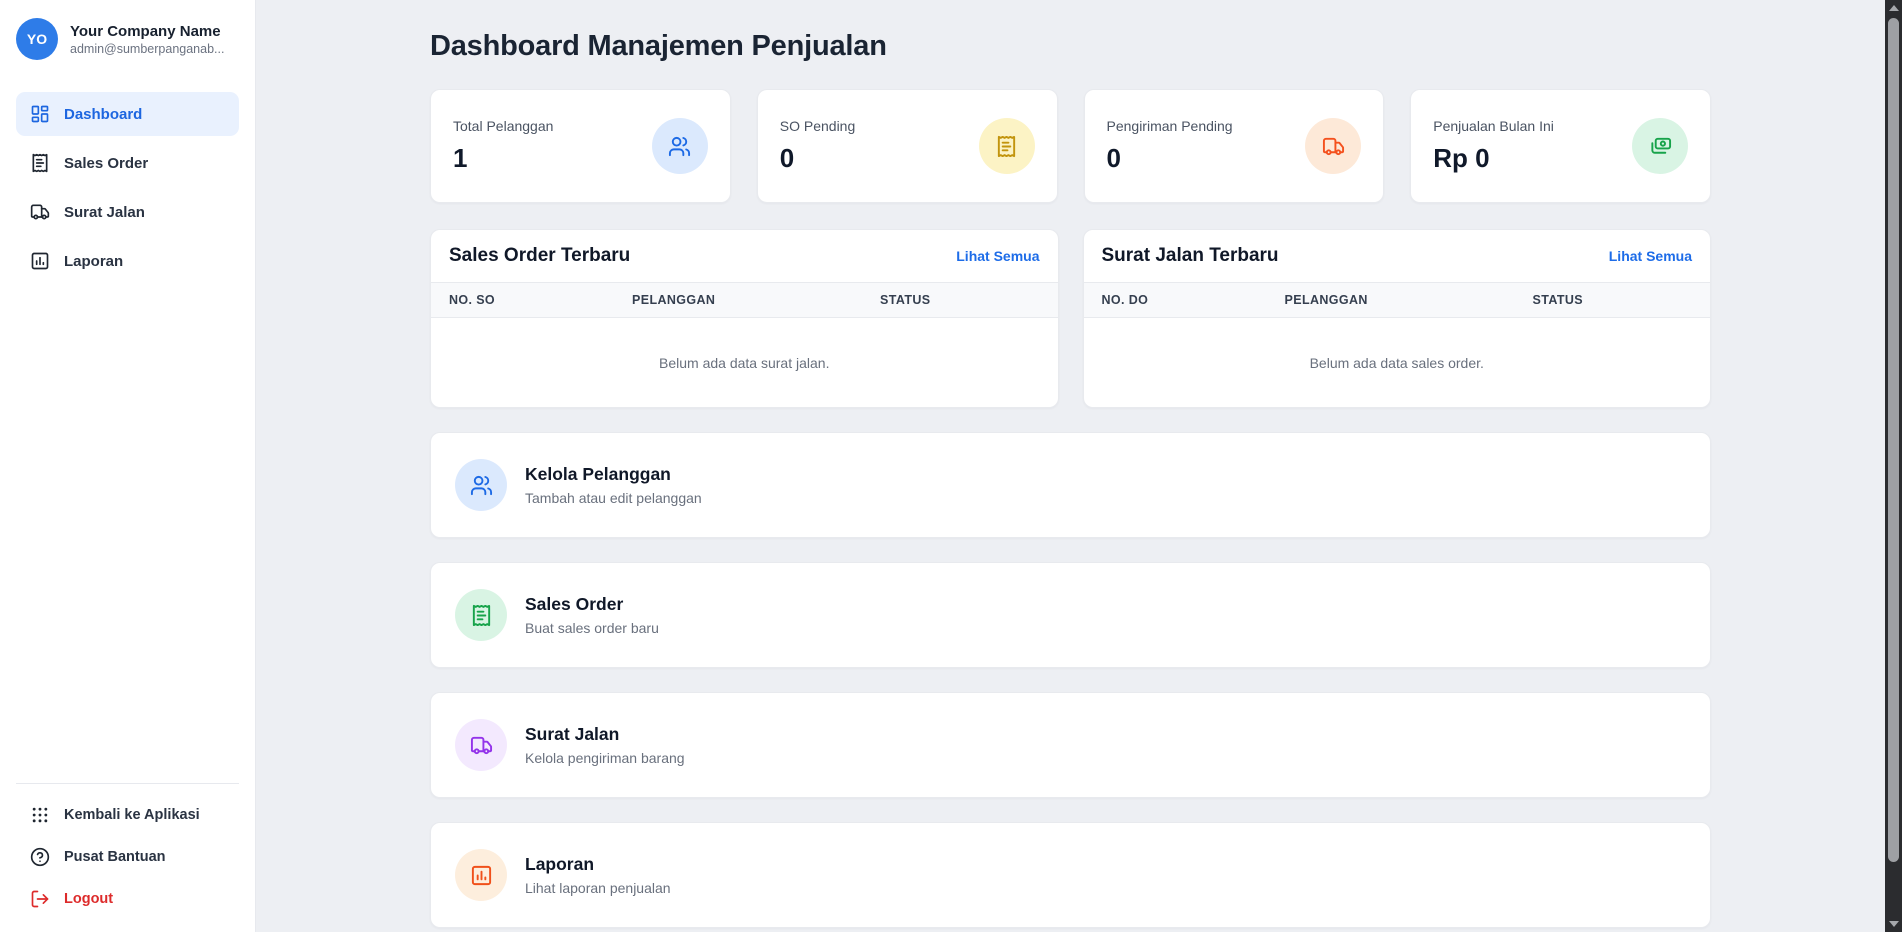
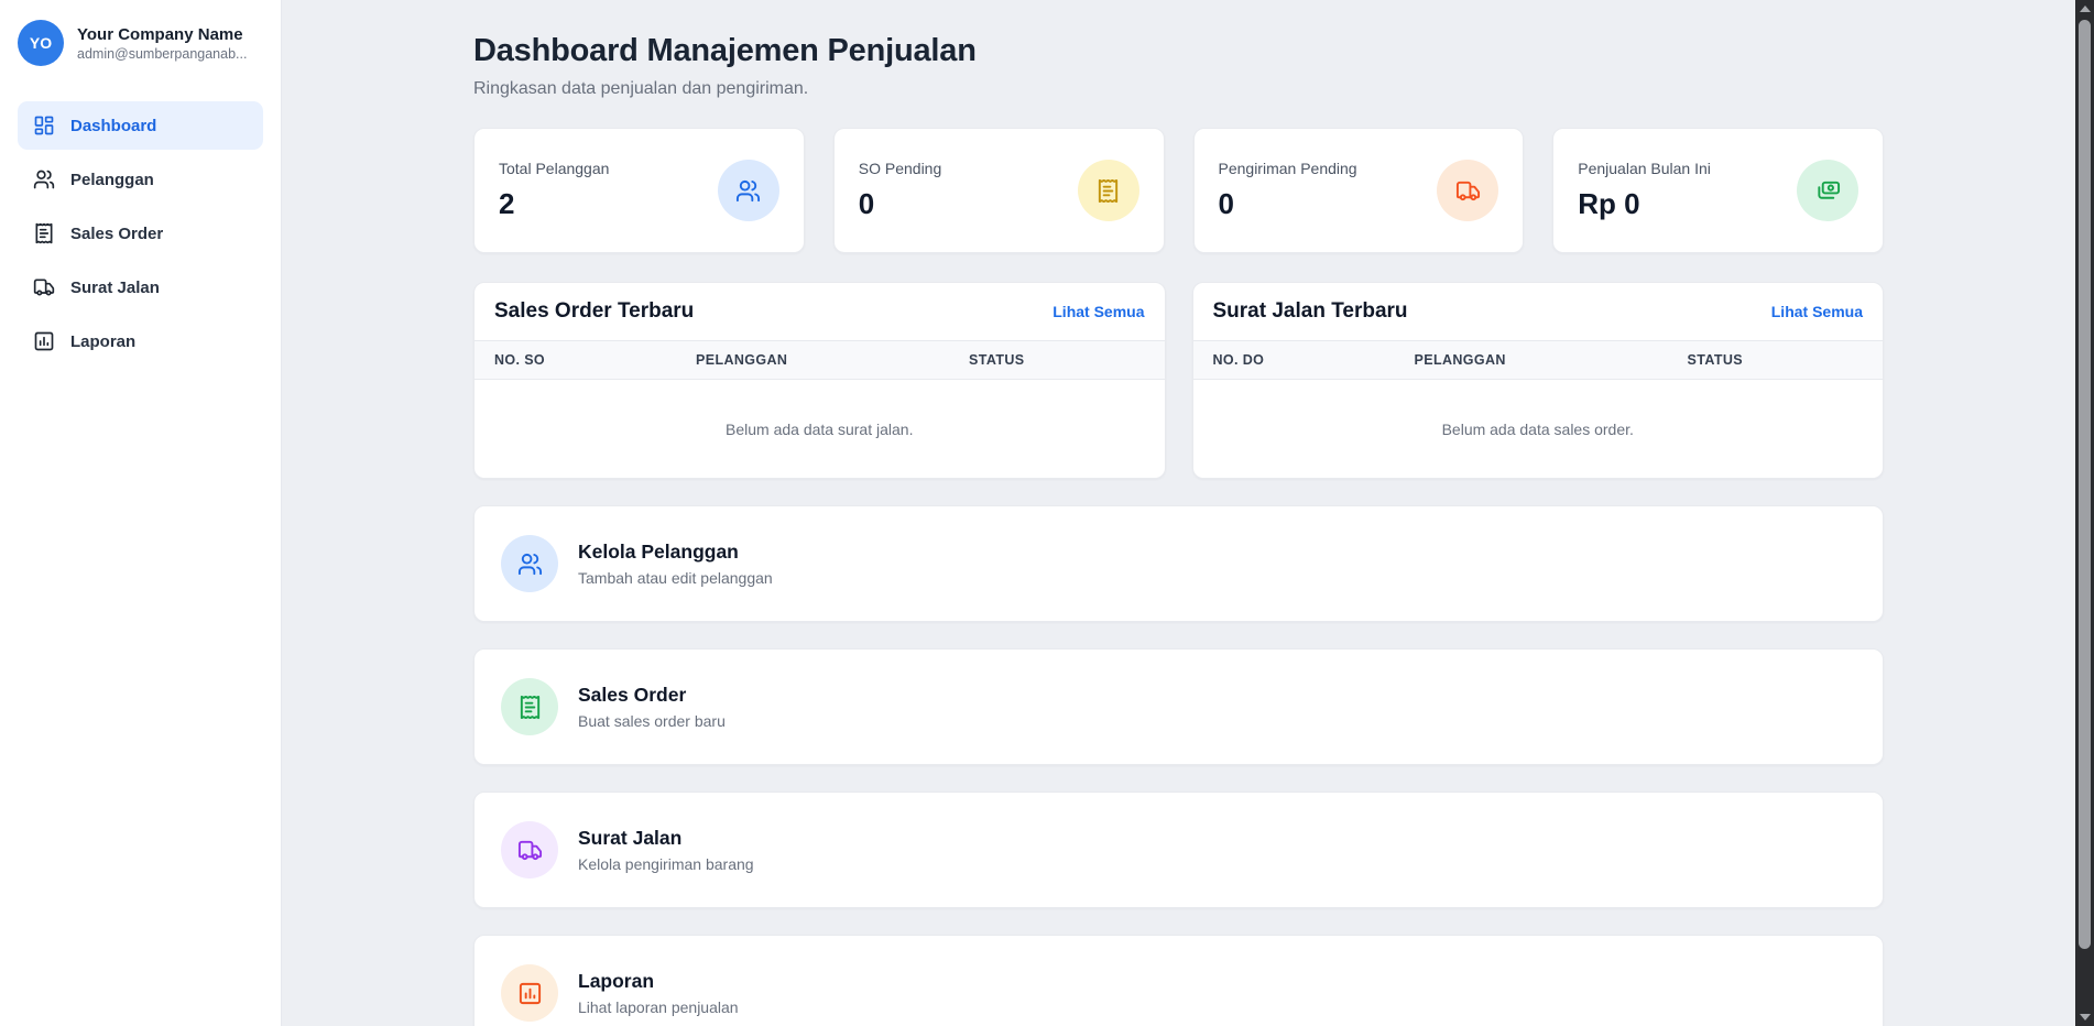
  YO
  Your Company Name
  admin@sumberpanganab...
  Dashboard
+ Pelanggan
  Sales Order
  Surat Jalan
  Laporan
- Kembali ke Aplikasi
- Pusat Bantuan
- Logout
  Dashboard Manajemen Penjualan
+ Ringkasan data penjualan dan pengiriman.
  Total Pelanggan
- 1
+ 2
  SO Pending
  0
  Pengiriman Pending
  0
  Penjualan Bulan Ini
  Rp 0
  Sales Order Terbaru
  Lihat Semua
  NO. SO
  PELANGGAN
  STATUS
  Belum ada data surat jalan.
  Surat Jalan Terbaru
  Lihat Semua
  NO. DO
  PELANGGAN
  STATUS
  Belum ada data sales order.
  Kelola Pelanggan
  Tambah atau edit pelanggan
  Sales Order
  Buat sales order baru
  Surat Jalan
  Kelola pengiriman barang
  Laporan
  Lihat laporan penjualan
